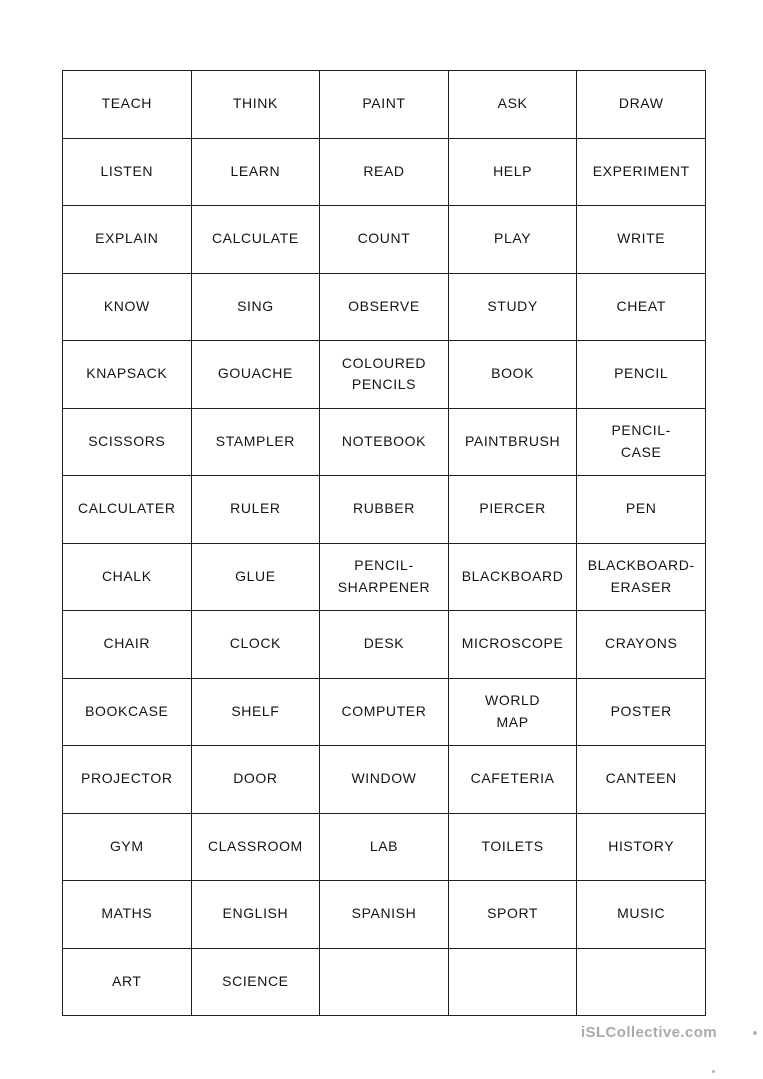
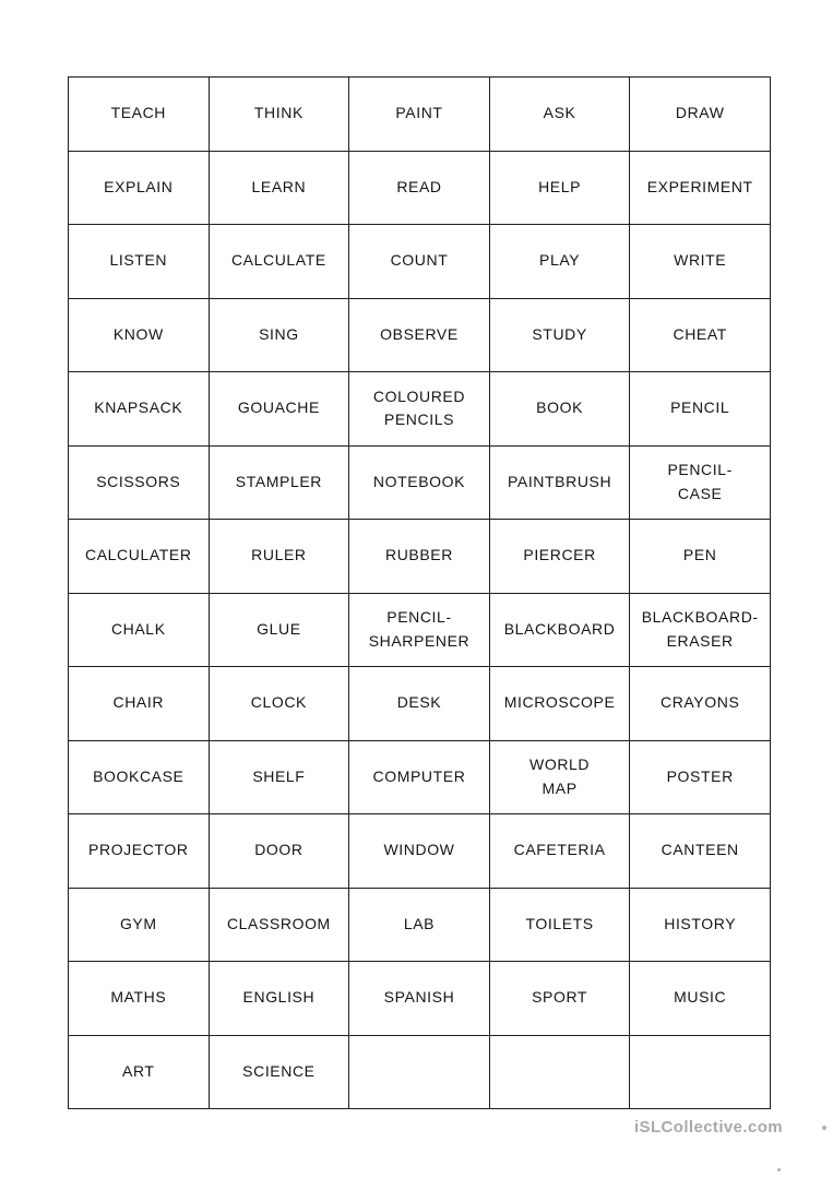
  TEACH
  THINK
  PAINT
  ASK
  DRAW
- LISTEN
+ EXPLAIN
  LEARN
  READ
  HELP
  EXPERIMENT
- EXPLAIN
+ LISTEN
  CALCULATE
  COUNT
  PLAY
  WRITE
  KNOW
  SING
  OBSERVE
  STUDY
  CHEAT
  KNAPSACK
  GOUACHE
  COLOURED
  PENCILS
  BOOK
  PENCIL
  SCISSORS
  STAMPLER
  NOTEBOOK
  PAINTBRUSH
  PENCIL-
  CASE
  CALCULATER
  RULER
  RUBBER
  PIERCER
  PEN
  CHALK
  GLUE
  PENCIL-
  SHARPENER
  BLACKBOARD
  BLACKBOARD-
  ERASER
  CHAIR
  CLOCK
  DESK
  MICROSCOPE
  CRAYONS
  BOOKCASE
  SHELF
  COMPUTER
  WORLD
  MAP
  POSTER
  PROJECTOR
  DOOR
  WINDOW
  CAFETERIA
  CANTEEN
  GYM
  CLASSROOM
  LAB
  TOILETS
  HISTORY
  MATHS
  ENGLISH
  SPANISH
  SPORT
  MUSIC
  ART
  SCIENCE
  iSLCollective.com
